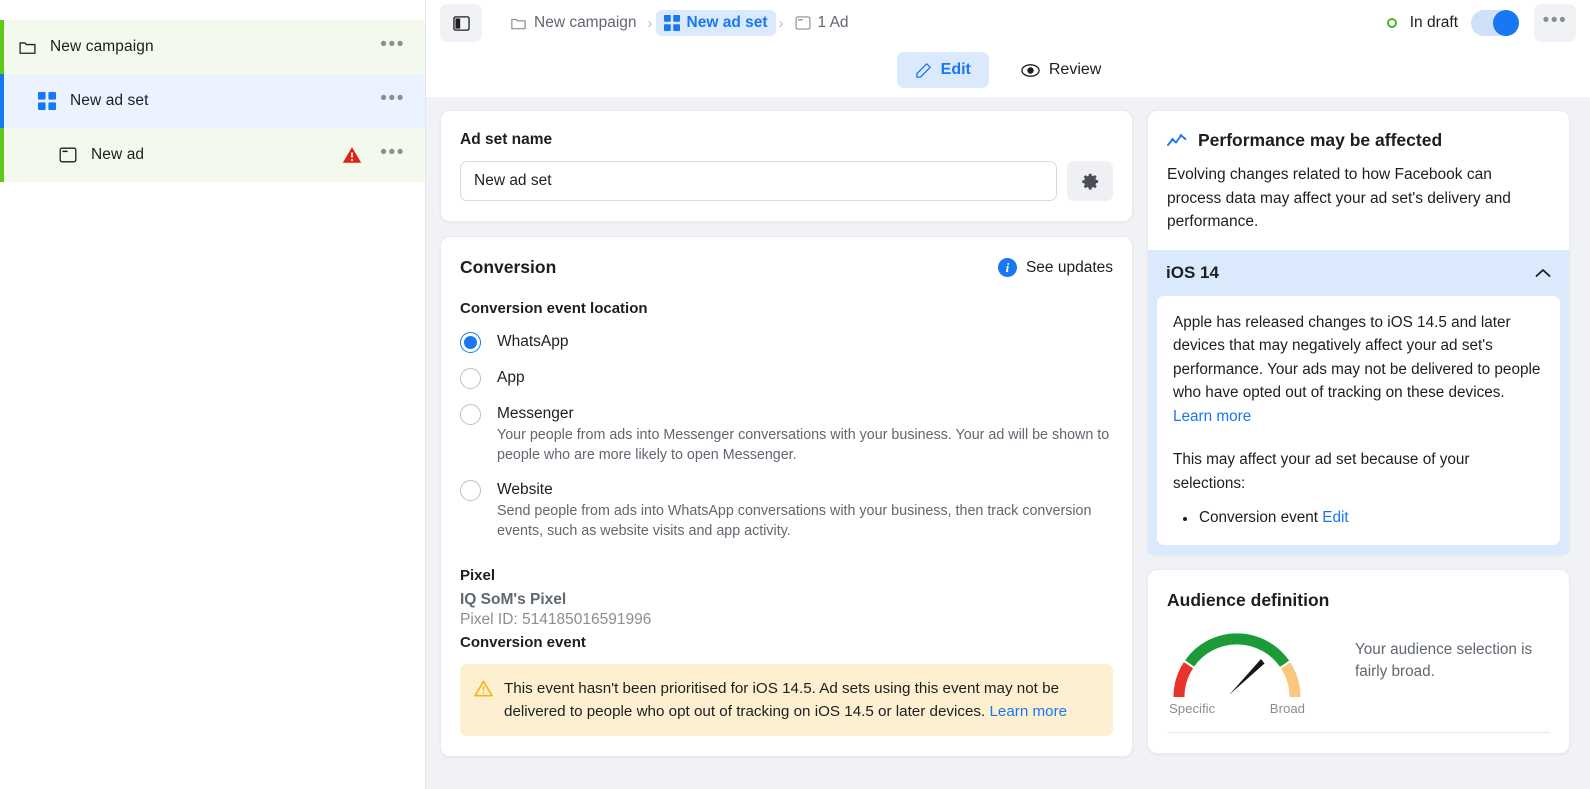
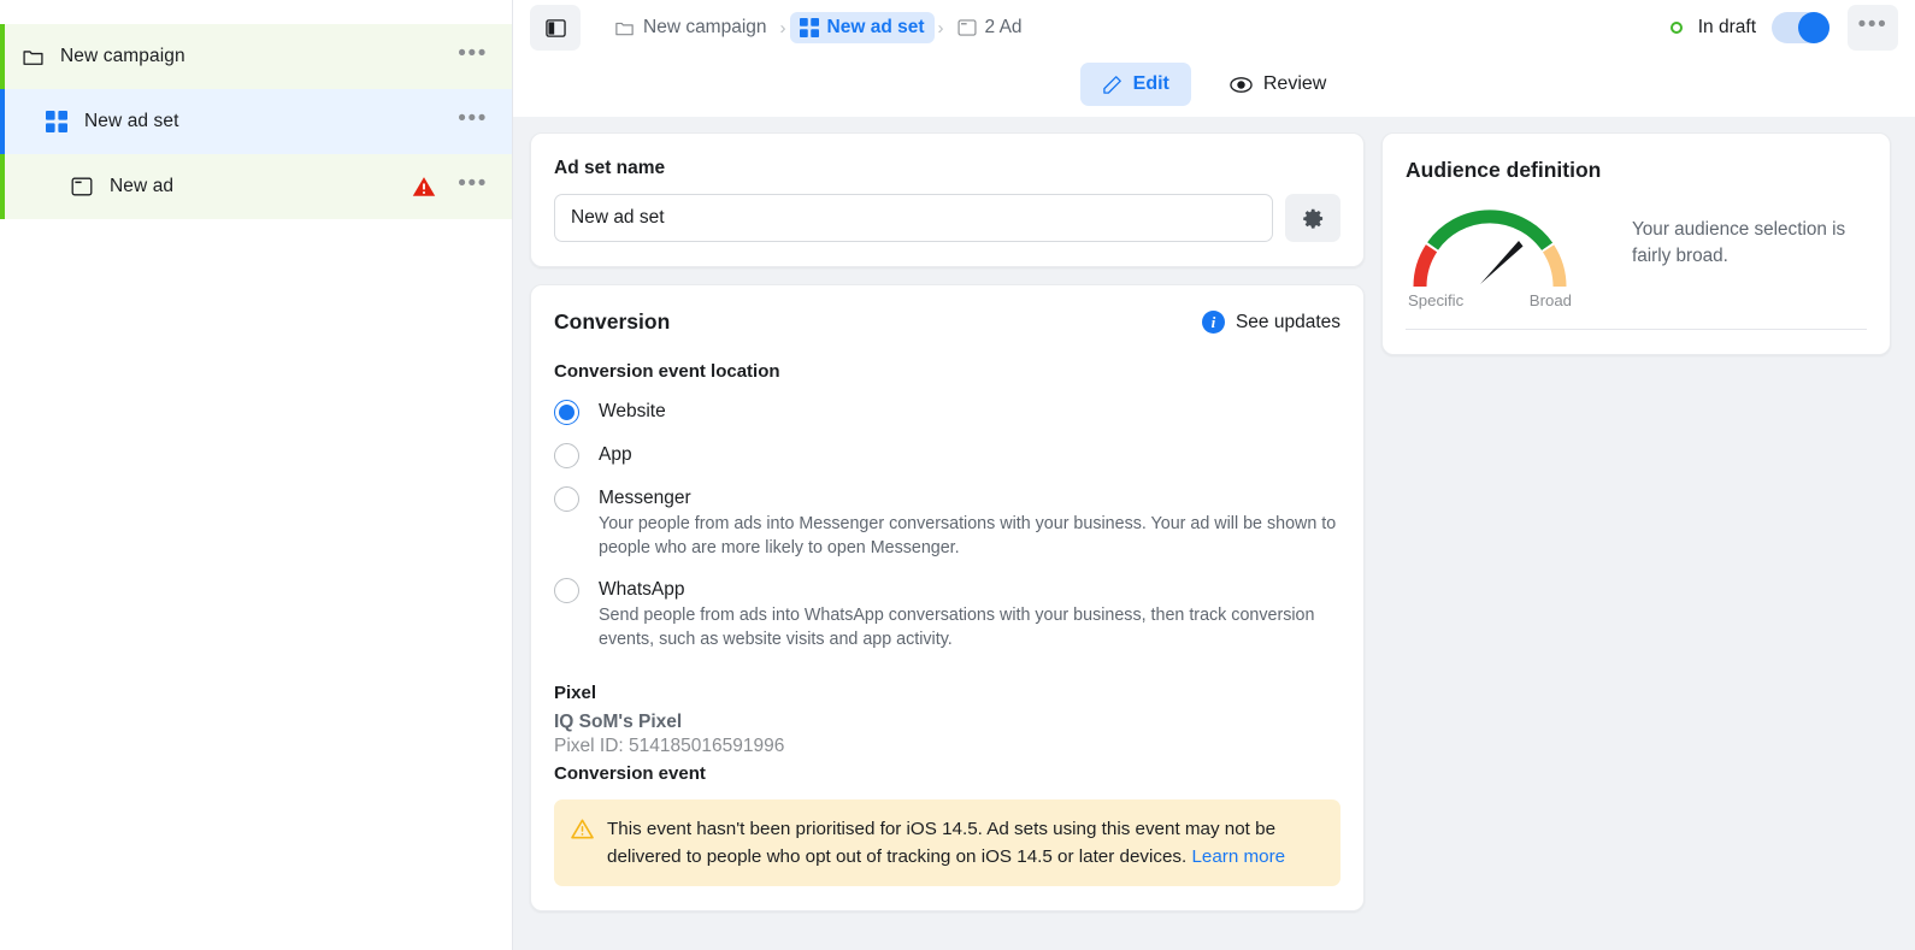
  New campaign
  •••
  New ad set
  •••
  New ad
  •••
  New campaign
  ›
  New ad set
  ›
- 1 Ad
+ 2 Ad
  In draft
  •••
  Edit
  Review
  Ad set name
  New ad set
  Conversion
  i
  See updates
  Conversion event location
- WhatsApp
+ Website
  App
  Messenger
  Your people from ads into Messenger conversations with your business. Your ad will be shown to people who are more likely to open Messenger.
- Website
+ WhatsApp
  Send people from ads into WhatsApp conversations with your business, then track conversion events, such as website visits and app activity.
  Pixel
  IQ SoM's Pixel
  Pixel ID: 514185016591996
  Conversion event
  This event hasn't been prioritised for iOS 14.5. Ad sets using this event may not be delivered to people who opt out of tracking on iOS 14.5 or later devices. Learn more
- Performance may be affected
- Evolving changes related to how Facebook can process data may affect your ad set's delivery and performance.
- iOS 14
- Apple has released changes to iOS 14.5 and later devices that may negatively affect your ad set's performance. Your ads may not be delivered to people who have opted out of tracking on these devices. Learn more
- This may affect your ad set because of your selections:
- Conversion event Edit
  Audience definition
  Specific
  Broad
  Your audience selection is fairly broad.
